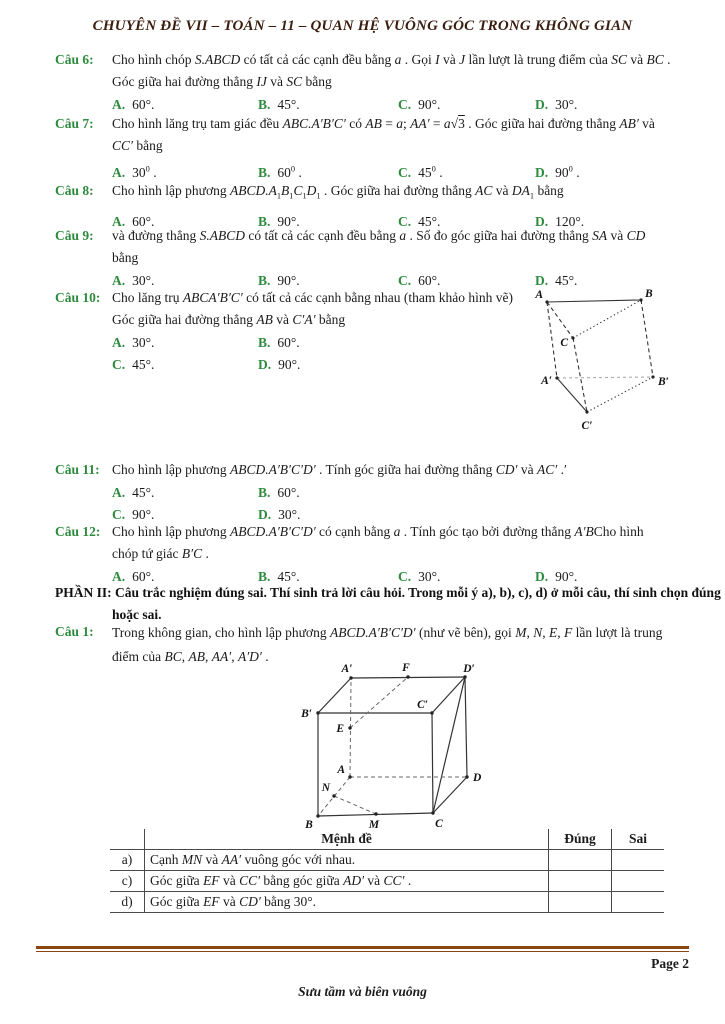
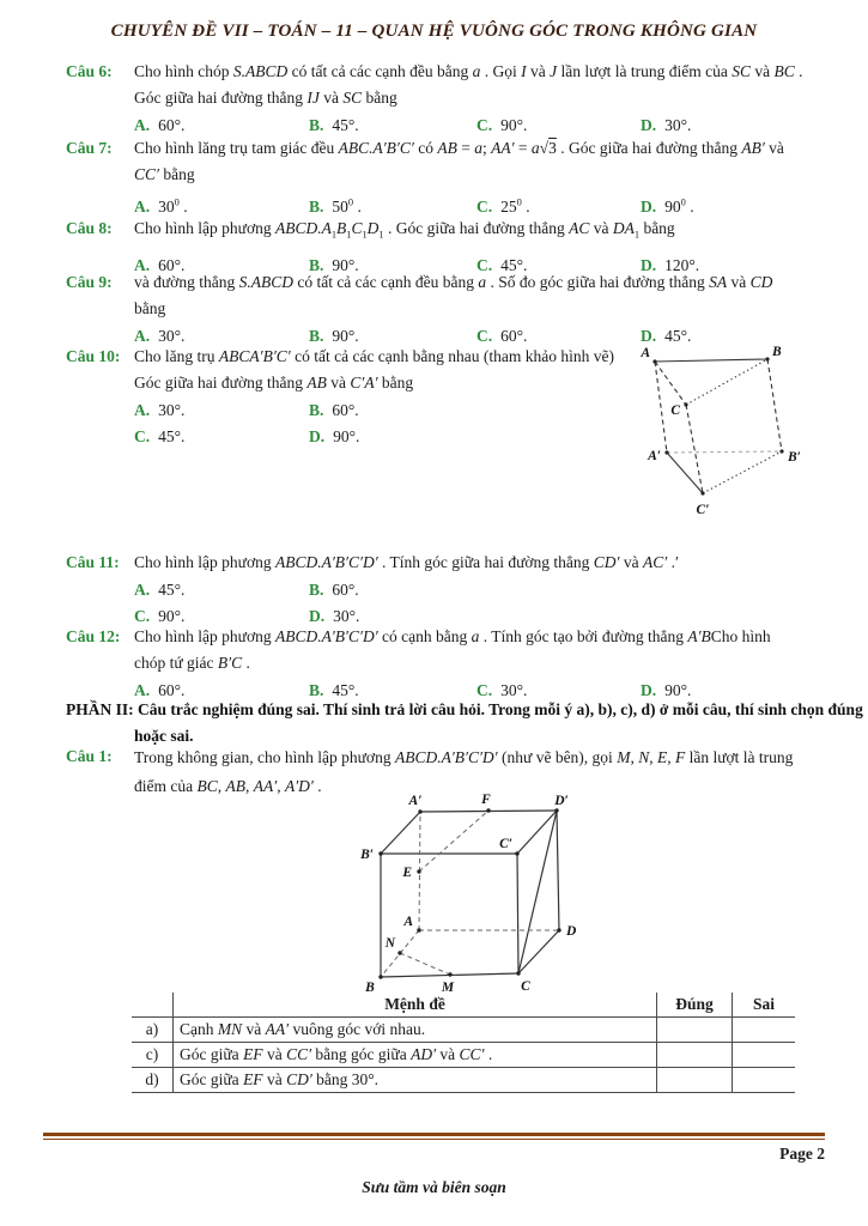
  CHUYÊN ĐỀ VII – TOÁN – 11 – QUAN HỆ VUÔNG GÓC TRONG KHÔNG GIAN
  Câu 6:
  Cho hình chóp S.ABCD có tất cả các cạnh đều bằng a . Gọi I và J lần lượt là trung điểm của SC và BC . Góc giữa hai đường thẳng IJ và SC bằng
  A. 60°.
  B. 45°.
  C. 90°.
  D. 30°.
  Câu 7:
  Cho hình lăng trụ tam giác đều ABC.A′B′C′ có AB = a; AA′ = a√3 . Góc giữa hai đường thẳng AB′ và CC′ bằng
  A. 300 .
- B. 600 .
+ B. 500 .
- C. 450 .
+ C. 250 .
  D. 900 .
  Câu 8:
  Cho hình lập phương ABCD.A1B1C1D1 . Góc giữa hai đường thẳng AC và DA1 bằng
  A. 60°.
  B. 90°.
  C. 45°.
  D. 120°.
  Câu 9:
  và đường thẳng S.ABCD có tất cả các cạnh đều bằng a . Số đo góc giữa hai đường thẳng SA và CD bằng
  A. 30°.
  B. 90°.
  C. 60°.
  D. 45°.
  Câu 10:
  Cho lăng trụ ABCA′B′C′ có tất cả các cạnh bằng nhau (tham khảo hình vẽ)
  Góc giữa hai đường thẳng AB và C′A′ bằng
  A. 30°.
  B. 60°.
  C. 45°.
  D. 90°.
  A
  B
  C
  A′
  B′
  C′
  Câu 11:
  Cho hình lập phương ABCD.A′B′C′D′ . Tính góc giữa hai đường thẳng CD′ và AC′ .′
  A. 45°.
  B. 60°.
  C. 90°.
  D. 30°.
  Câu 12:
  Cho hình lập phương ABCD.A′B′C′D′ có cạnh bằng a . Tính góc tạo bởi đường thẳng A′BCho hình chóp tứ giác B′C .
  A. 60°.
  B. 45°.
  C. 30°.
  D. 90°.
  PHẦN II: Câu trắc nghiệm đúng sai. Thí sinh trả lời câu hỏi. Trong mỗi ý a), b), c), d) ở mỗi câu, thí sinh chọn đúng hoặc sai.
  Câu 1:
  Trong không gian, cho hình lập phương ABCD.A′B′C′D′ (như vẽ bên), gọi M, N, E, F lần lượt là trung điểm của BC, AB, AA′, A′D′ .
  A′
  F
  D′
  B′
  C′
  E
  A
  D
  N
  B
  M
  C
  	Mệnh đề	Đúng	Sai
  a)	Cạnh MN và AA′ vuông góc với nhau.
  c)	Góc giữa EF và CC′ bằng góc giữa AD′ và CC′ .
  d)	Góc giữa EF và CD′ bằng 30°.
  Page 2
- Sưu tầm và biên vuông
+ Sưu tầm và biên soạn
